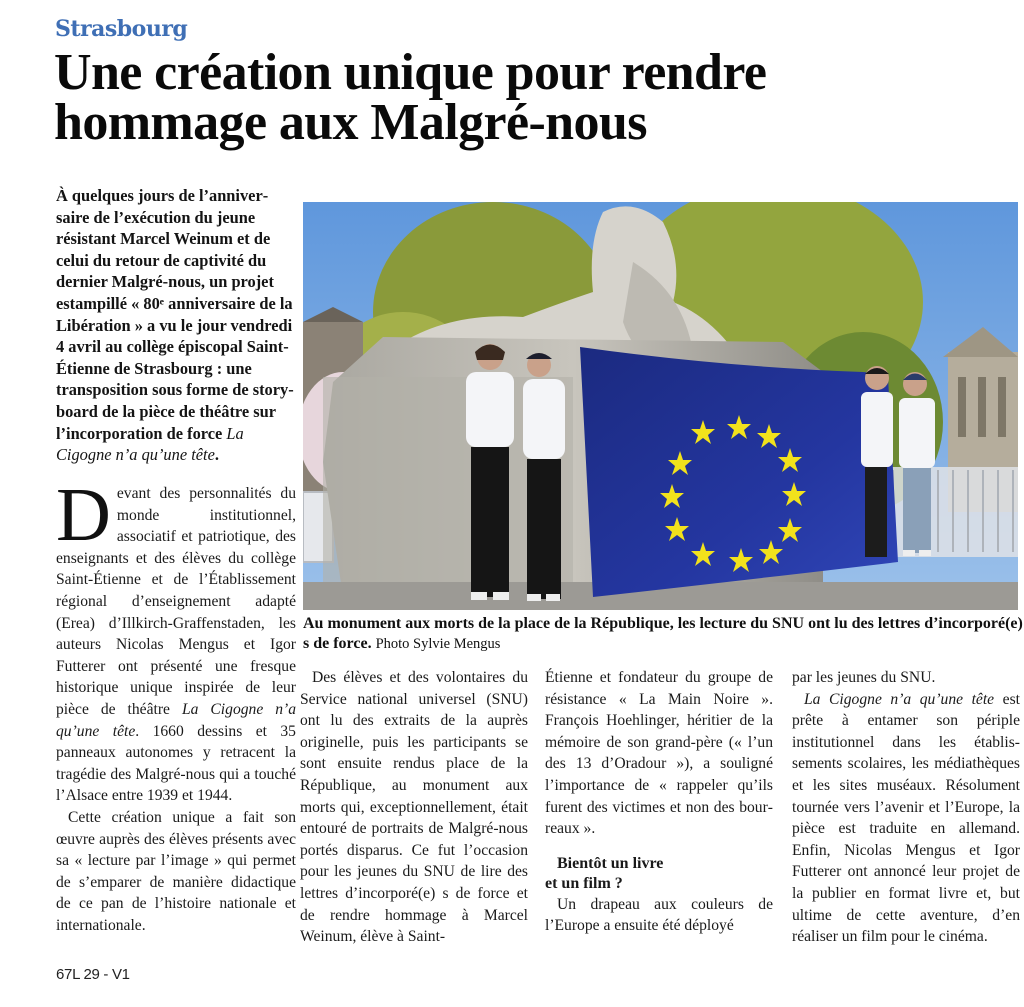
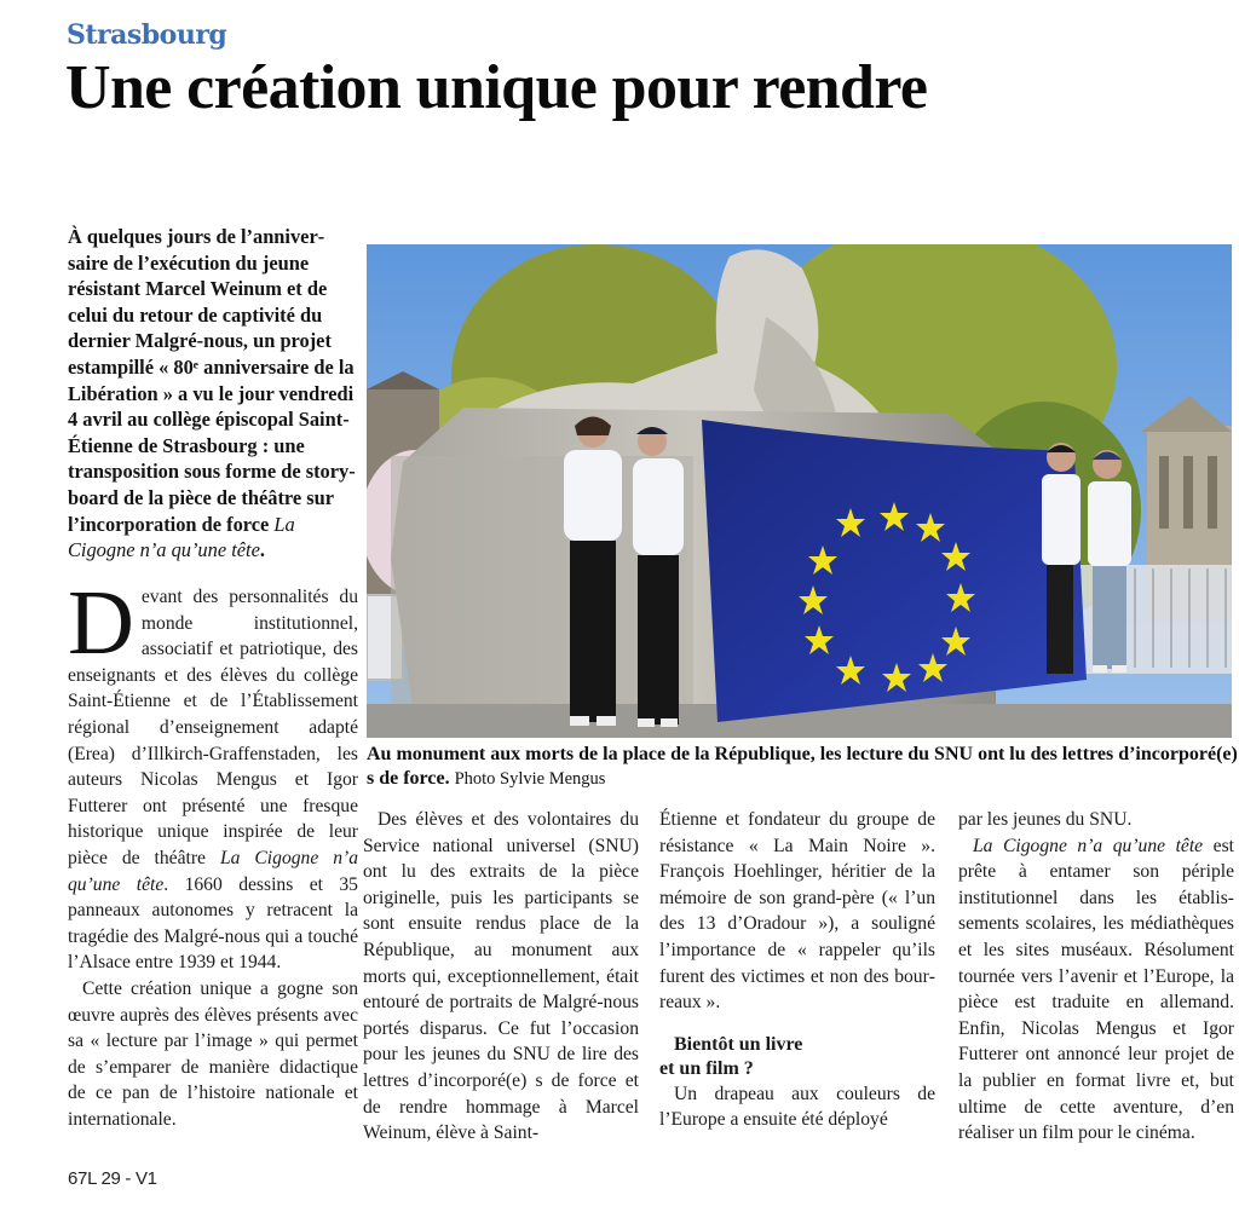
  Strasbourg
  Une création unique pour rendre
- hommage aux Malgré-nous
  À quelques jours de l’anniver­aire de l’exécution du jeune résistant Marcel Weinum et de celui du retour de captivi­té du dernier Malgré-nous, un projet estampillé « 80ᵉ an­niversaire de la Libération » a vu le jour vendredi 4 avril au collège épiscopal Saint-Étien­ne de Strasbourg : une trans­position sous forme de story­oard de la pièce de théâtre sur l’incorporation de force La Cigogne n’a qu’une tête.
  D
  evant des personnalités du monde institution­nel, associatif et patrio­tique, des enseignants et des élèves du collège Saint-Étienne et de l’Établissement régional d’enseignement adapté (Erea) d’Illkirch-Graffenstaden, les auteurs Nicolas Mengus et Igor Futterer ont présenté une fres­que historique unique inspirée de leur pièce de théâtre La Ci­gogne n’a qu’une tête. 1660 des­sins et 35 panneaux autonomes y retracent la tragédie des Mal­gré-nous qui a touché l’Alsace entre 1939 et 1944.
- Cette création unique a fait son œuvre auprès des élèves présents avec sa « lecture par l’image » qui permet de s’empa­rer de manière didactique de ce pan de l’histoire nationale et internationale.
+ Cette création unique a gogne son œuvre auprès des élèves présents avec sa « lecture par l’image » qui permet de s’empa­rer de manière didactique de ce pan de l’histoire nationale et internationale.
  Au monument aux morts de la place de la République, les lecture du SNU ont lu des lettres d’incorporé(e) s de force. Photo Sylvie Mengus
- Des élèves et des volontaires du Service national universel (SNU) ont lu des extraits de la auprès originelle, puis les parti­cipants se sont ensuite rendus place de la République, au mo­nument aux morts qui, excep­tionnellement, était entouré de portraits de Malgré-nous por­tés disparus. Ce fut l’occasion pour les jeunes du SNU de lire des lettres d’incorporé(e) s de force et de rendre hommage à Marcel Weinum, élève à Saint-
+ Des élèves et des volontaires du Service national universel (SNU) ont lu des extraits de la pièce originelle, puis les parti­cipants se sont ensuite rendus place de la République, au mo­nument aux morts qui, excep­tionnellement, était entouré de portraits de Malgré-nous por­tés disparus. Ce fut l’occasion pour les jeunes du SNU de lire des lettres d’incorporé(e) s de force et de rendre hommage à Marcel Weinum, élève à Saint-
  Étienne et fondateur du grou­pe de résistance « La Main Noi­re ». François Hoehlinger, héri­tier de la mémoire de son grand-père (« l’un des 13 d’Ora­dour »), a souligné l’importan­ce de « rappeler qu’ils furent des victimes et non des bour­reaux ».
  Bientôt un livre
  et un film ?
  Un drapeau aux couleurs de l’Europe a ensuite été déployé
  par les jeunes du SNU.
  La Cigogne n’a qu’une tête est prête à entamer son périple institutionnel dans les établis­ements scolaires, les média­thèques et les sites muséaux. Résolument tournée vers l’ave­nir et l’Europe, la pièce est tra­duite en allemand. Enfin, Nico­las Mengus et Igor Futterer ont annoncé leur projet de la publi­er en format livre et, but ultime de cette aventure, d’en réaliser un film pour le cinéma.
  67L 29 - V1
